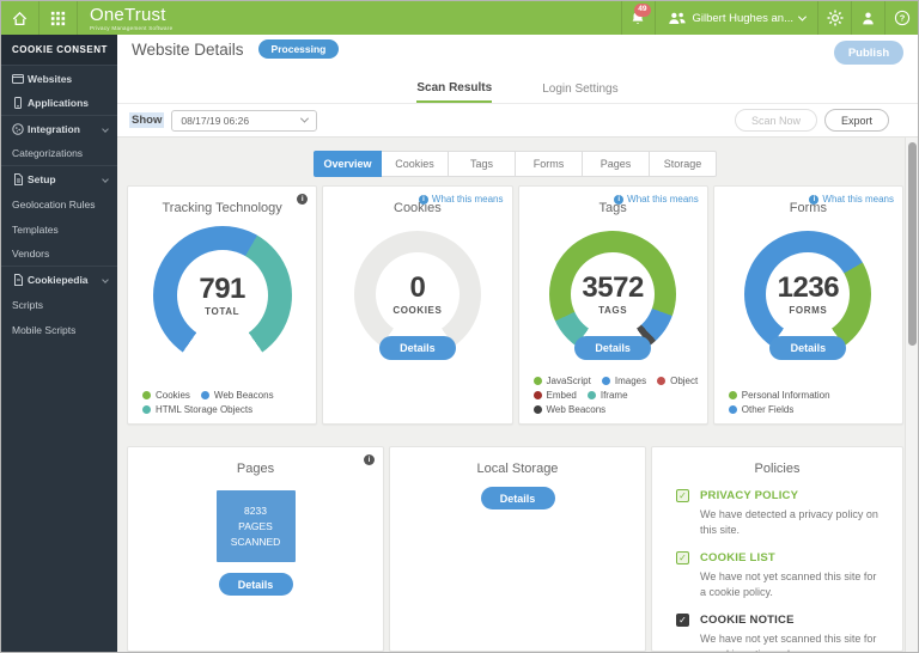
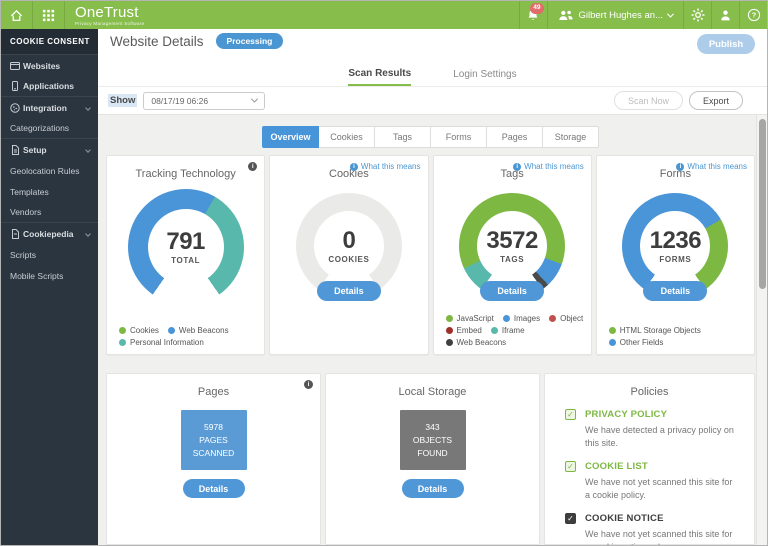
  OneTrust
  Gilbert Hughes an...
  ?
  COOKIE CONSENT
  Websites
  Applications
  Integration
  Categorizations
  Setup
  Geolocation Rules
  Templates
  Vendors
  Cookiepedia
  Scripts
  Mobile Scripts
  Website Details
  Processing
  Publish
  Scan Results
  Login Settings
  Show
  08/17/19 06:26
  Scan Now
  Export
  Overview
  Cookies
  Tags
  Forms
  Pages
  Storage
  Tracking Technology
  791
  TOTAL
  Cookies
  Web Beacons
- HTML Storage Objects
+ Personal Information
  What this means
  Cookies
  0
  COOKIES
  Details
  What this means
  Tags
  3572
  TAGS
  Details
  JavaScript
  Images
  Object
  Embed
  Iframe
  Web Beacons
  What this means
  Forms
  1236
  FORMS
  Details
- Personal Information
+ HTML Storage Objects
  Other Fields
  Pages
- 8233
+ 5978
  PAGES SCANNED
  Details
  Local Storage
+ 343
+ OBJECTS FOUND
  Details
  Policies
  ✓
  PRIVACY POLICY
  We have detected a privacy policy on this site.
  ✓
  COOKIE LIST
  We have not yet scanned this site for a cookie policy.
  ✓
  COOKIE NOTICE
